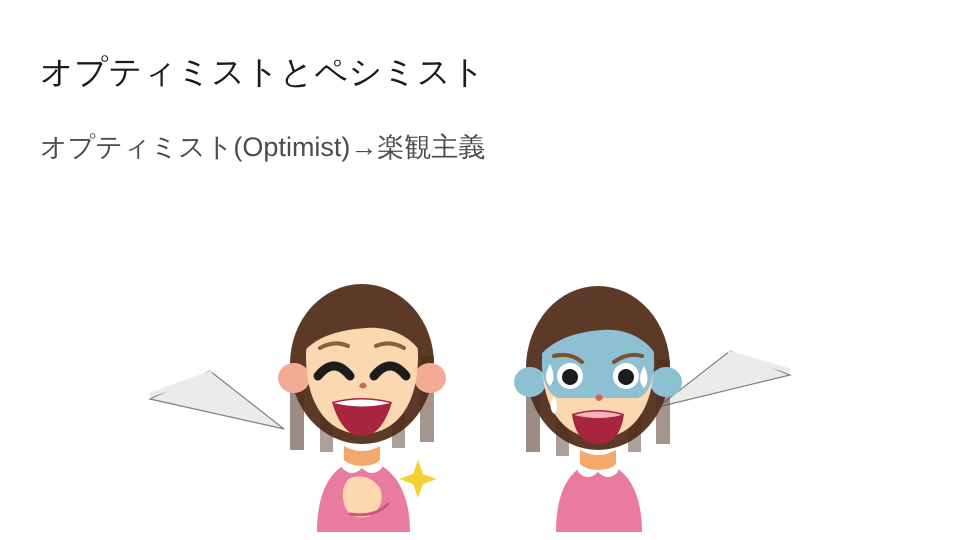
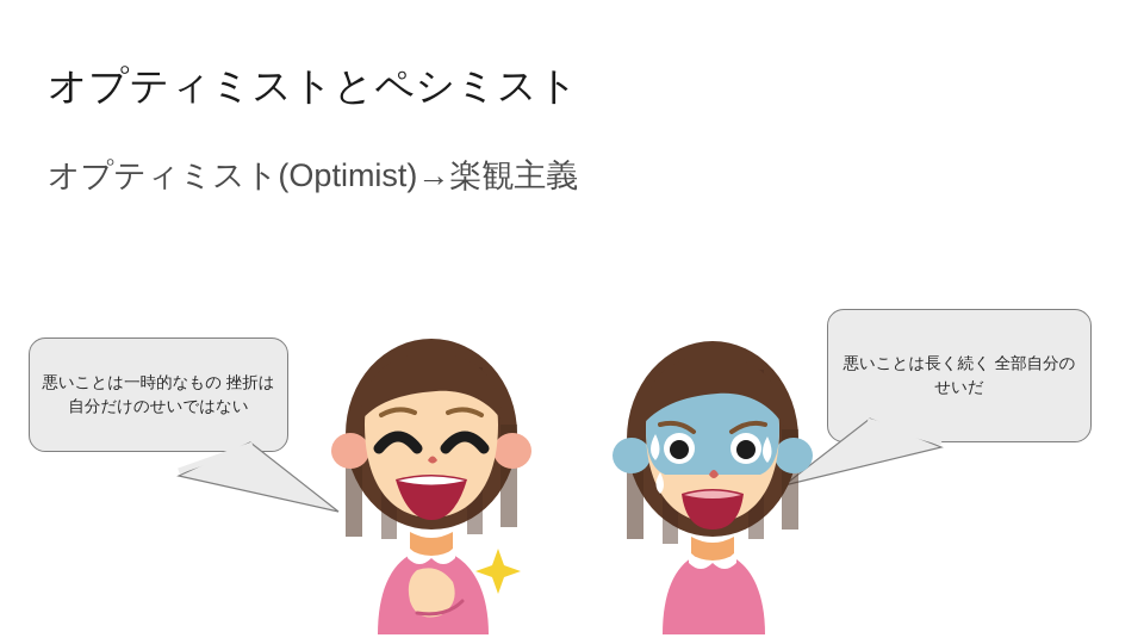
  オプティミストとペシミスト
  オプティミスト(Optimist)→楽観主義
+ 悪いことは一時的なもの 挫折は自分だけのせいではない
+ 悪いことは長く続く 全部自分のせいだ
